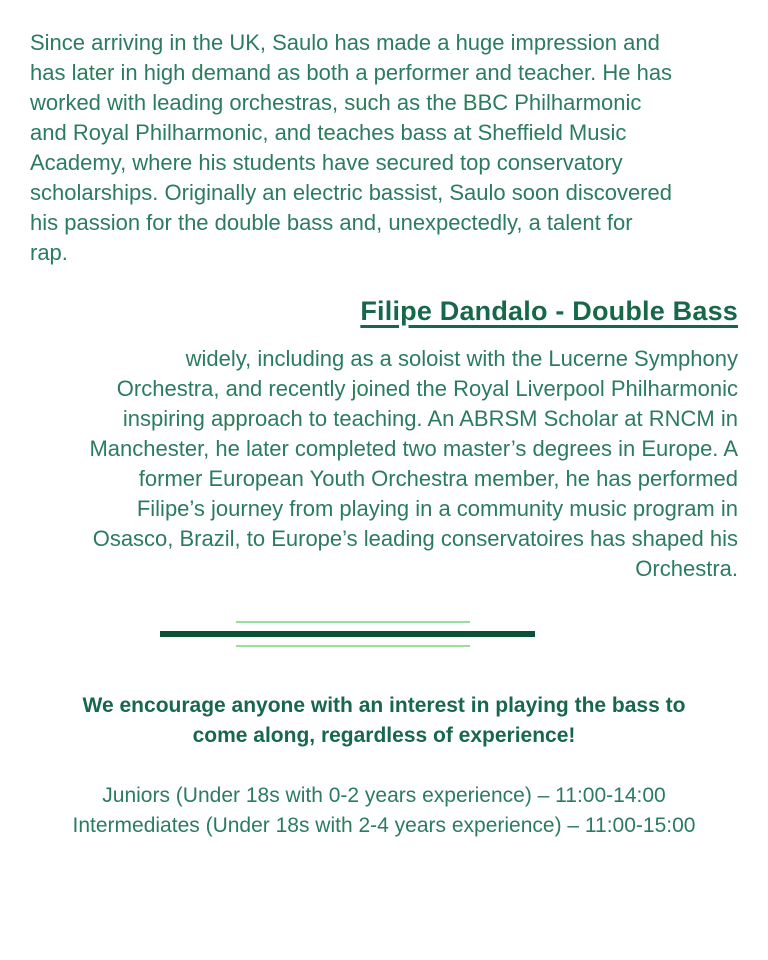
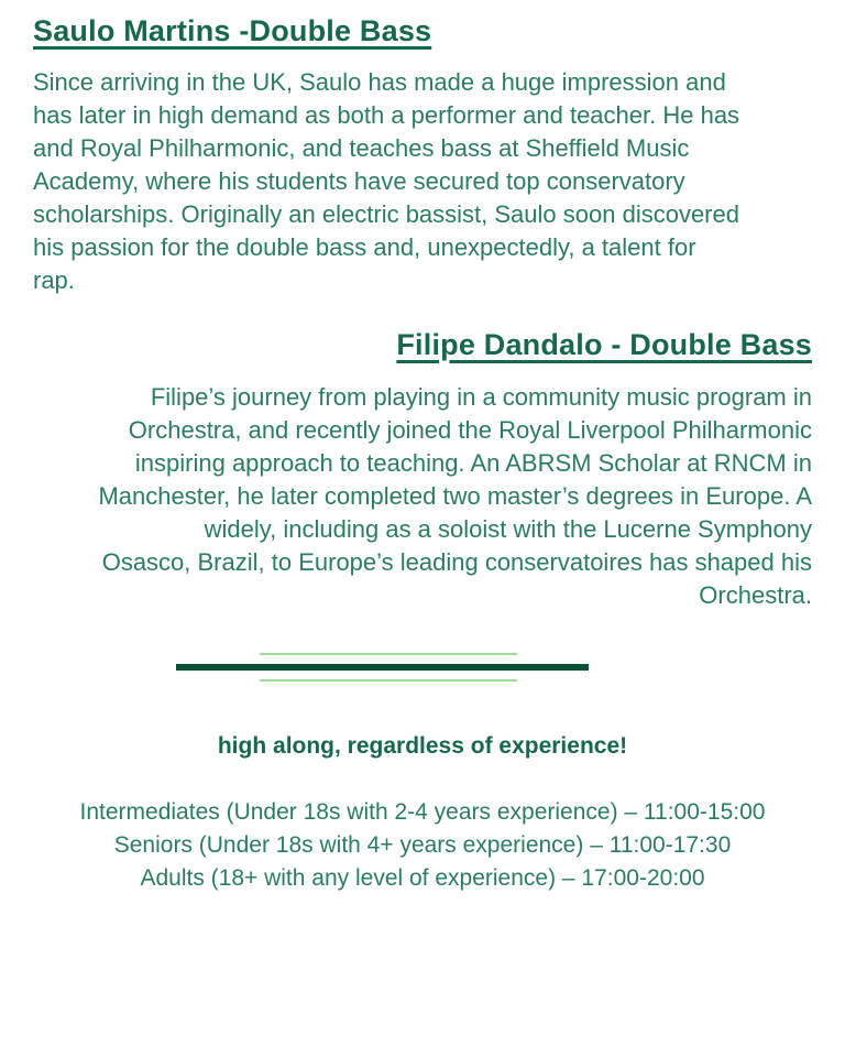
+ Saulo Martins -Double Bass
  Since arriving in the UK, Saulo has made a huge impression and
  has later in high demand as both a performer and teacher. He has
- worked with leading orchestras, such as the BBC Philharmonic
  and Royal Philharmonic, and teaches bass at Sheffield Music
  Academy, where his students have secured top conservatory
  scholarships. Originally an electric bassist, Saulo soon discovered
  his passion for the double bass and, unexpectedly, a talent for
  rap.
  Filipe Dandalo - Double Bass
- widely, including as a soloist with the Lucerne Symphony
+ Filipe’s journey from playing in a community music program in
  Orchestra, and recently joined the Royal Liverpool Philharmonic
  inspiring approach to teaching. An ABRSM Scholar at RNCM in
  Manchester, he later completed two master’s degrees in Europe. A
- former European Youth Orchestra member, he has performed
- Filipe’s journey from playing in a community music program in
+ widely, including as a soloist with the Lucerne Symphony
  Osasco, Brazil, to Europe’s leading conservatoires has shaped his
  Orchestra.
- We encourage anyone with an interest in playing the bass to
- come along, regardless of experience!
+ high along, regardless of experience!
- Juniors (Under 18s with 0-2 years experience) – 11:00-14:00
  Intermediates (Under 18s with 2-4 years experience) – 11:00-15:00
+ Seniors (Under 18s with 4+ years experience) – 11:00-17:30
+ Adults (18+ with any level of experience) – 17:00-20:00
